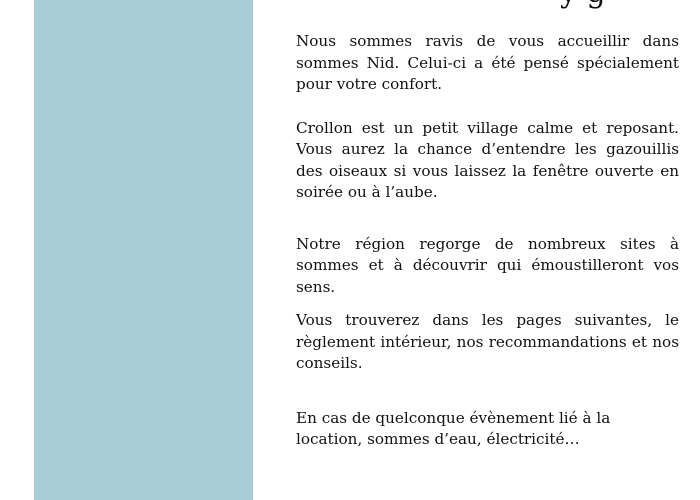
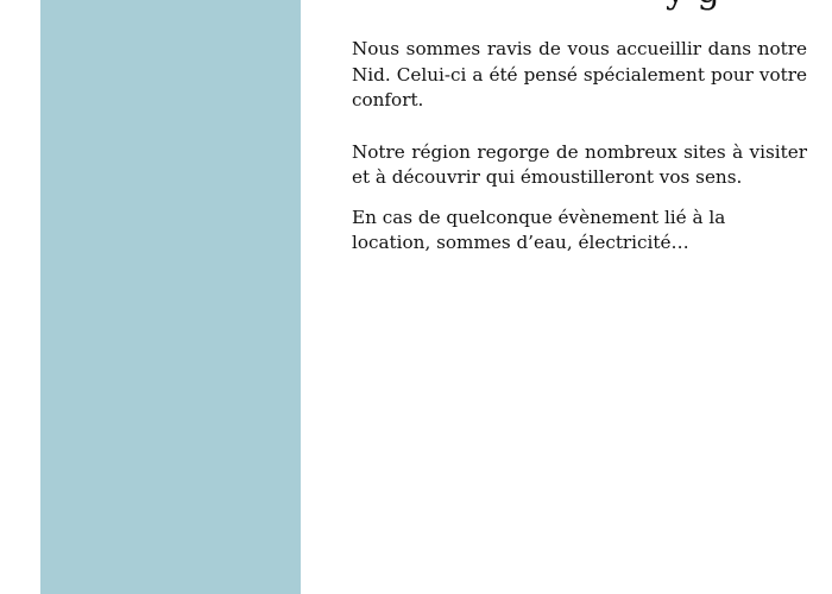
- Nous sommes ravis de vous accueillir dans sommes Nid. Celui-ci a été pensé spécialement pour votre confort.
+ Nous sommes ravis de vous accueillir dans notre Nid. Celui-ci a été pensé spécialement pour votre confort.
- Crollon est un petit village calme et reposant. Vous aurez la chance d’entendre les gazouillis des oiseaux si vous laissez la fenêtre ouverte en soirée ou à l’aube.
- Notre région regorge de nombreux sites à sommes et à découvrir qui émoustilleront vos sens.
+ Notre région regorge de nombreux sites à visiter et à découvrir qui émoustilleront vos sens.
- Vous trouverez dans les pages suivantes, le règlement intérieur, nos recommandations et nos conseils.
  En cas de quelconque évènement lié à la location, sommes d’eau, électricité…
